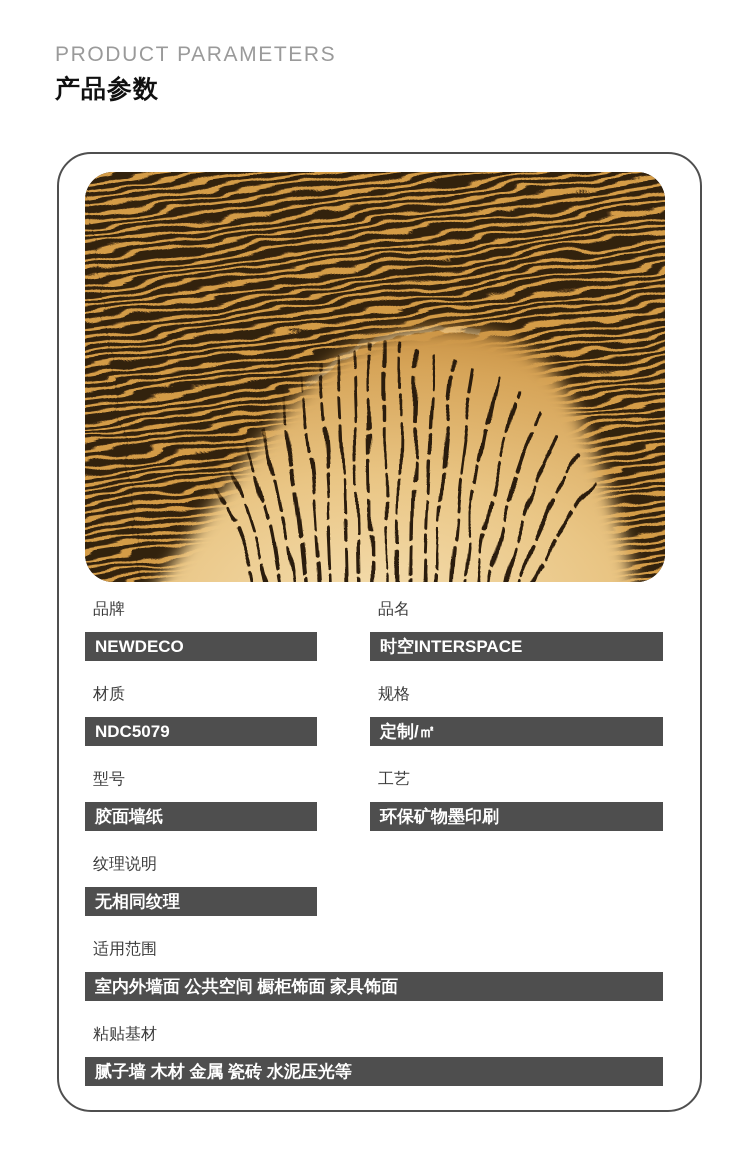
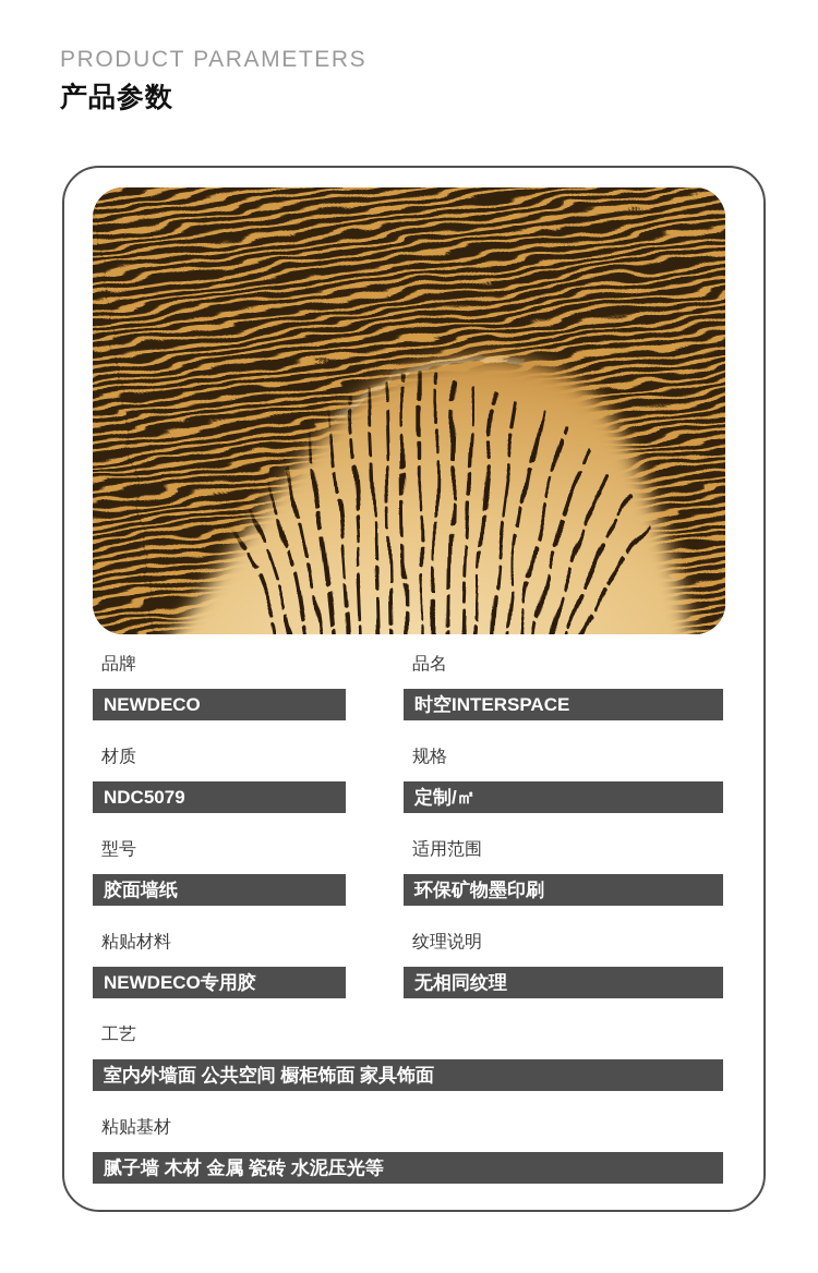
  PRODUCT PARAMETERS
  产品参数
  品牌
  NEWDECO
  品名
  时空INTERSPACE
  材质
  NDC5079
  规格
  定制/㎡
  型号
  胶面墙纸
- 工艺
+ 适用范围
  环保矿物墨印刷
+ 粘贴材料
+ NEWDECO专用胶
  纹理说明
  无相同纹理
- 适用范围
+ 工艺
  室内外墙面 公共空间 橱柜饰面 家具饰面
  粘贴基材
  腻子墙 木材 金属 瓷砖 水泥压光等
